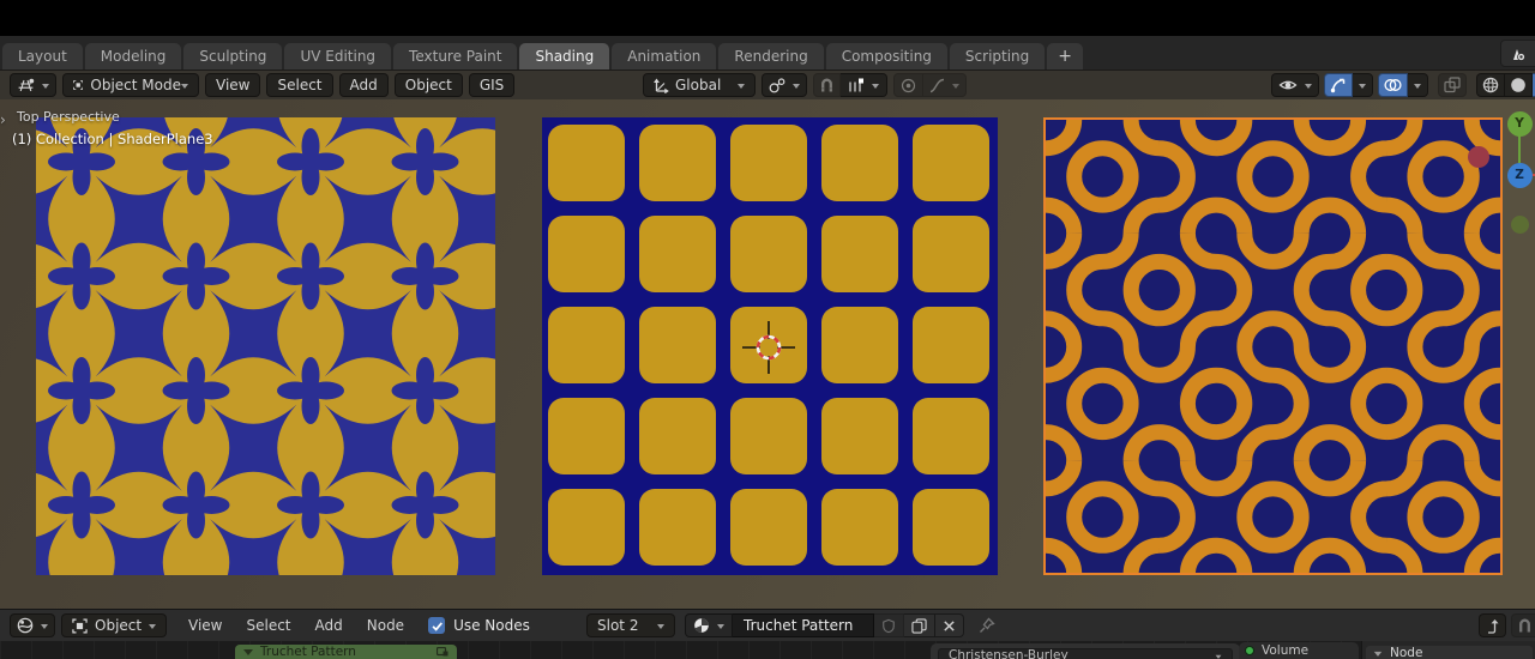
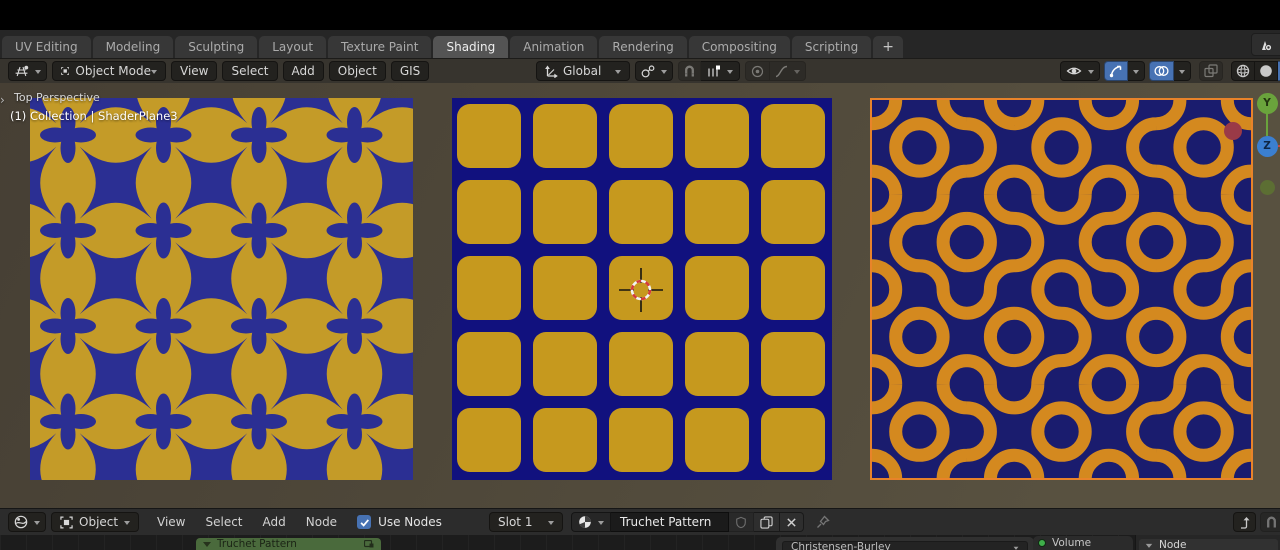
- Layout
+ UV Editing
  Modeling
  Sculpting
- UV Editing
+ Layout
  Texture Paint
  Shading
  Animation
  Rendering
  Compositing
  Scripting
  +
  Object Mode
  View
  Select
  Add
  Object
  GIS
  Global
  ›
  Top Perspective
  (1) Collection | ShaderPlane3
  Y
  Z
  Object
  View
  Select
  Add
  Node
  Use Nodes
- Slot 2
+ Slot 1
  Truchet Pattern
  Truchet Pattern
  Christensen-Burley
  Volume
  Node
